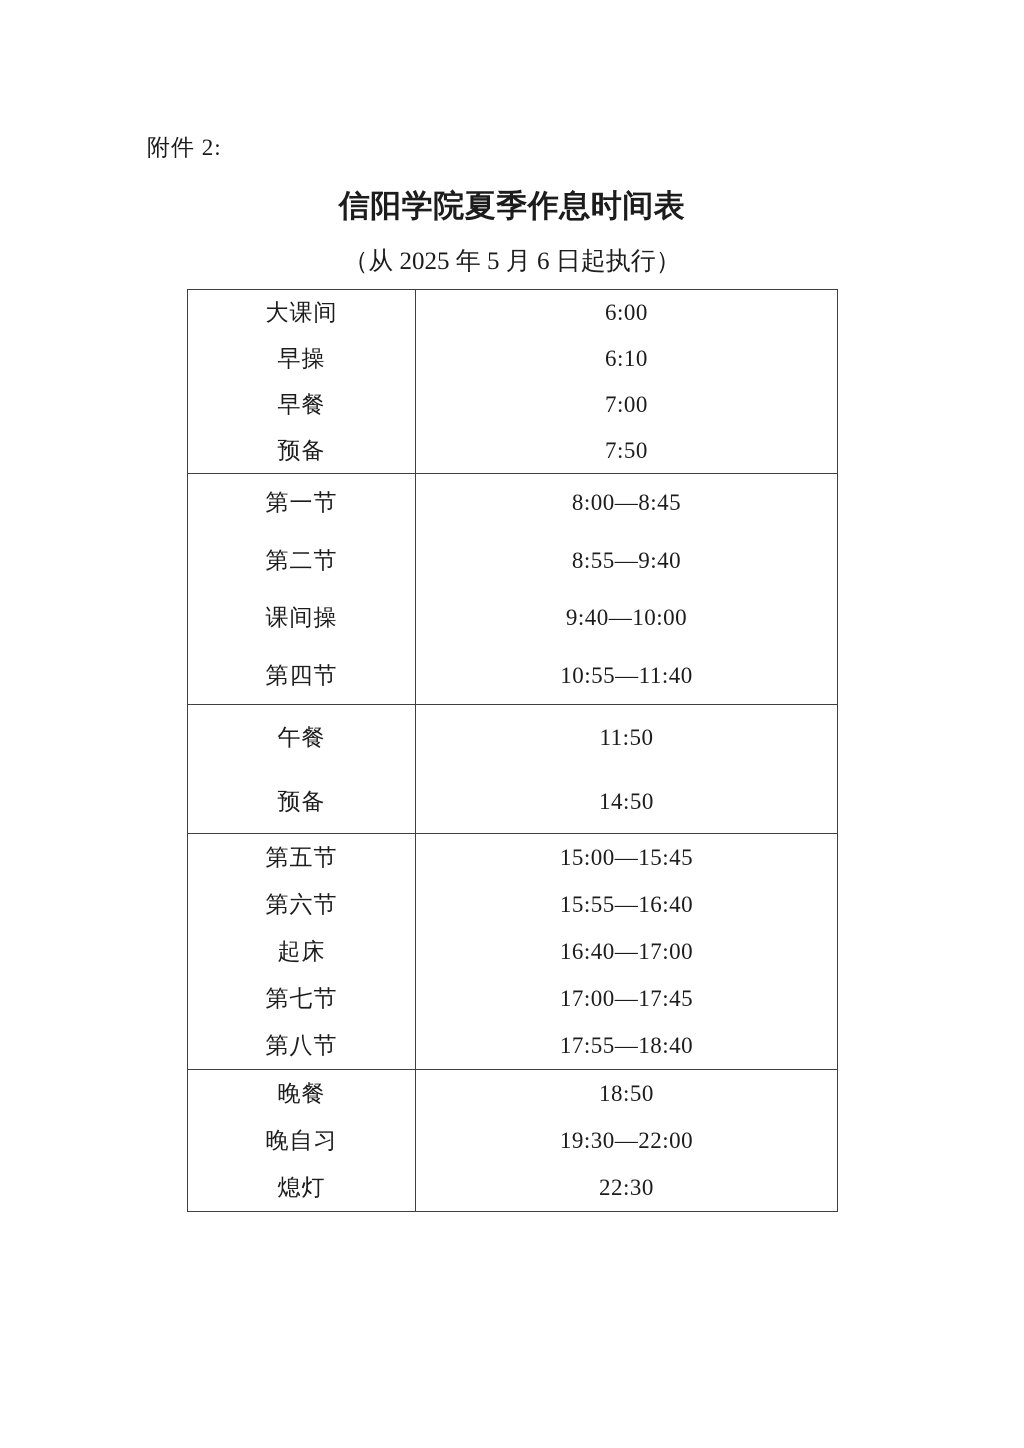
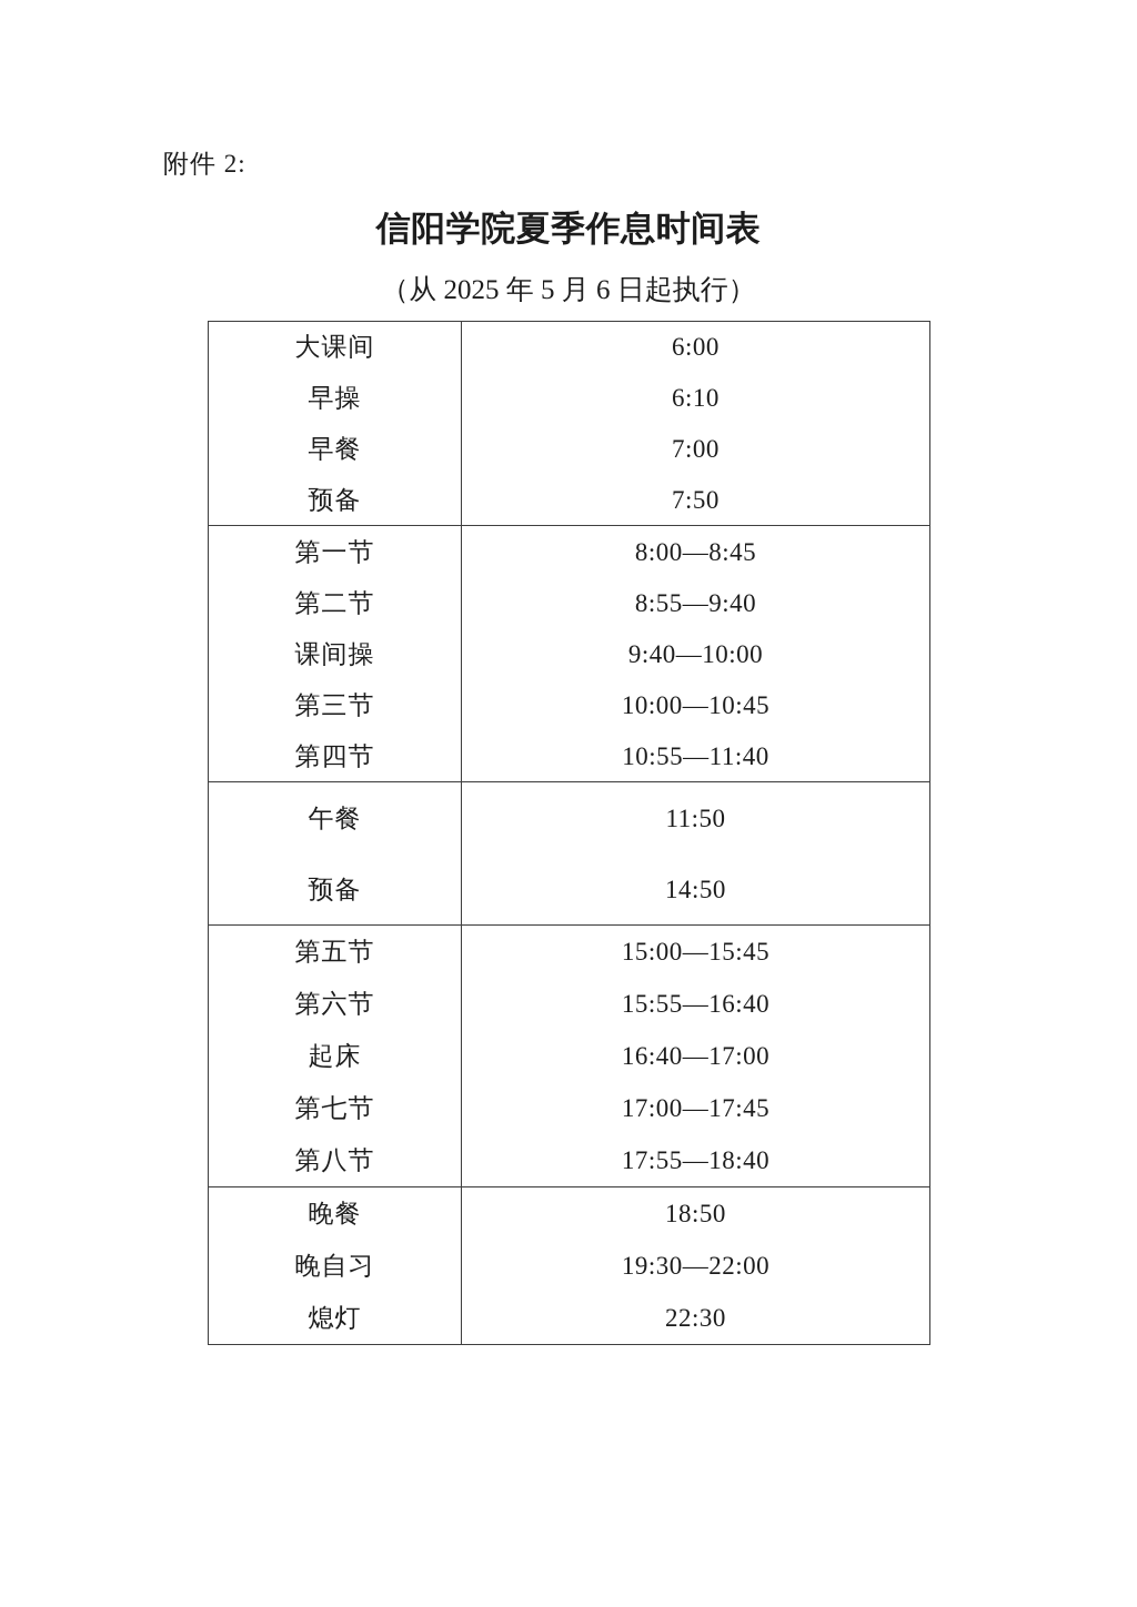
  附件 2:
  信阳学院夏季作息时间表
  （从 2025 年 5 月 6 日起执行）
  大课间
  6:00
  早操
  6:10
  早餐
  7:00
  预备
  7:50
  第一节
  8:00—8:45
  第二节
  8:55—9:40
  课间操
  9:40—10:00
+ 第三节
+ 10:00—10:45
  第四节
  10:55—11:40
  午餐
  11:50
  预备
  14:50
  第五节
  15:00—15:45
  第六节
  15:55—16:40
  起床
  16:40—17:00
  第七节
  17:00—17:45
  第八节
  17:55—18:40
  晚餐
  18:50
  晚自习
  19:30—22:00
  熄灯
  22:30
